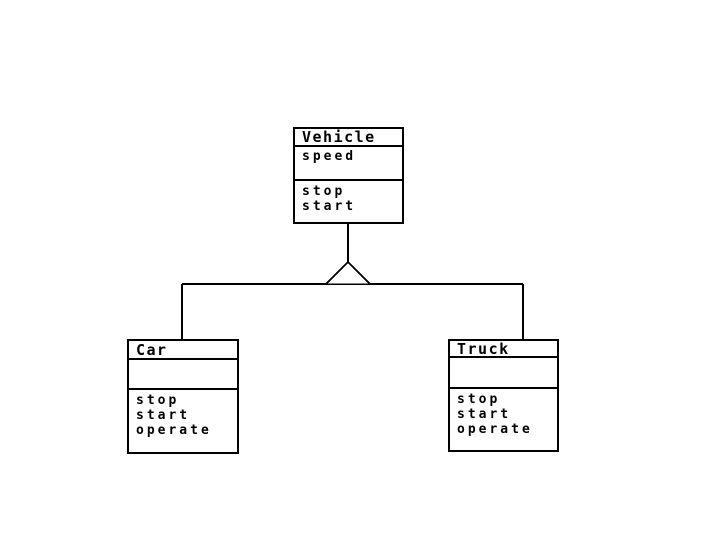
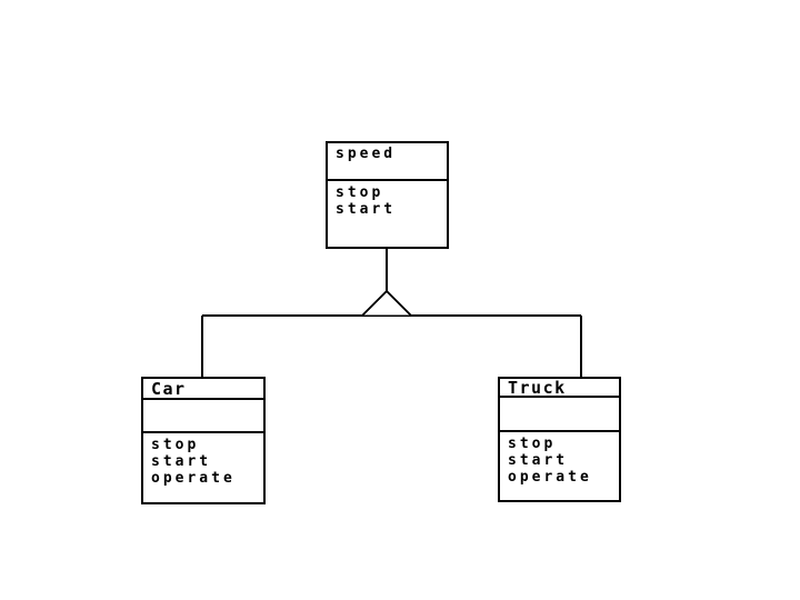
- Vehicle
  speed
  stop
  start
  Car
  stop
  start
  operate
  Truck
  stop
  start
  operate
